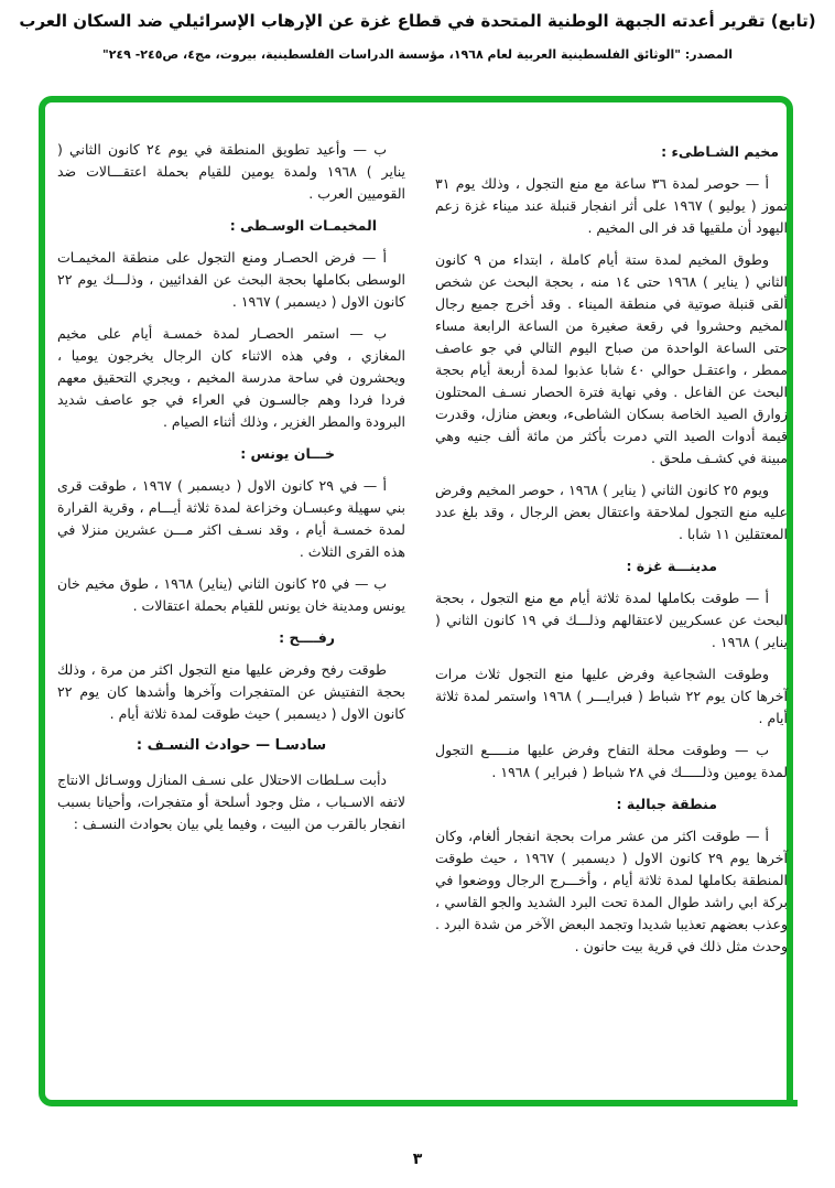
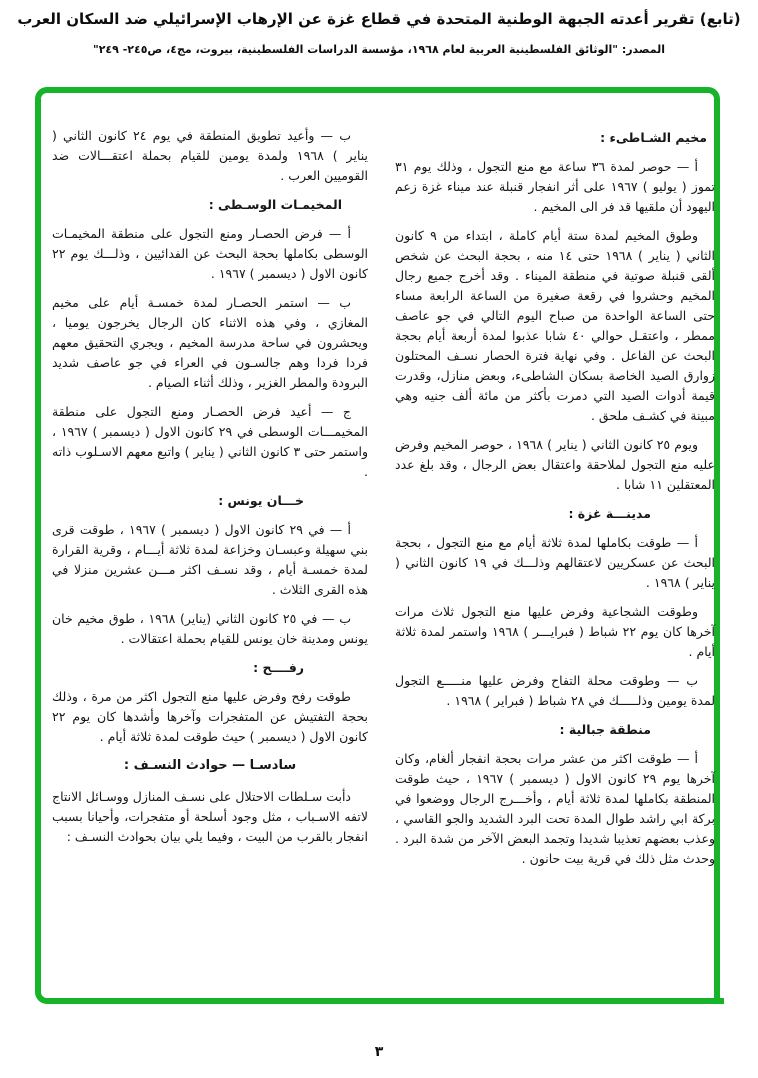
  (تابع) تقرير أعدته الجبهة الوطنية المتحدة في قطاع غزة عن الإرهاب الإسرائيلي ضد السكان العرب
  المصدر: "الوثائق الفلسطينية العربية لعام ١٩٦٨، مؤسسة الدراسات الفلسطينية، بيروت، مج٤، ص٢٤٥- ٢٤٩"
  مخيم الشـاطىء :
  أ — حوصر لمدة ٣٦ ساعة مع منع التجول ، وذلك يوم ٣١ تموز ( يوليو ) ١٩٦٧ على أثر انفجار قنبلة عند ميناء غزة زعم اليهود أن ملقيها قد فر الى المخيم .
  وطوق المخيم لمدة ستة أيام كاملة ، ابتداء من ٩ كانون الثاني ( يناير ) ١٩٦٨ حتى ١٤ منه ، بحجة البحث عن شخص ألقى قنبلة صوتية في منطقة الميناء . وقد أخرج جميع رجال المخيم وحشروا في رقعة صغيرة من الساعة الرابعة مساء حتى الساعة الواحدة من صباح اليوم التالي في جو عاصف ممطر ، واعتقـل حوالي ٤٠ شابا عذبوا لمدة أربعة أيام بحجة البحث عن الفاعل . وفي نهاية فترة الحصار نسـف المحتلون زوارق الصيد الخاصة بسكان الشاطىء، وبعض منازل، وقدرت قيمة أدوات الصيد التي دمرت بأكثر من مائة ألف جنيه وهي مبينة في كشـف ملحق .
  ويوم ٢٥ كانون الثاني ( يناير ) ١٩٦٨ ، حوصر المخيم وفرض عليه منع التجول لملاحقة واعتقال بعض الرجال ، وقد بلغ عدد المعتقلين ١١ شابا .
  مدينـــة غزة :
  أ — طوقت بكاملها لمدة ثلاثة أيام مع منع التجول ، بحجة البحث عن عسكريين لاعتقالهم وذلـــك في ١٩ كانون الثاني ( يناير ) ١٩٦٨ .
  وطوقت الشجاعية وفرض عليها منع التجول ثلاث مرات آخرها كان يوم ٢٢ شباط ( فبرايـــر ) ١٩٦٨ واستمر لمدة ثلاثة أيام .
  ب — وطوقت محلة التفاح وفرض عليها منـــــع التجول لمدة يومين وذلـــــك في ٢٨ شباط ( فبراير ) ١٩٦٨ .
  منطقة جبالية :
  أ — طوقت اكثر من عشر مرات بحجة انفجار ألغام، وكان آخرها يوم ٢٩ كانون الاول ( ديسمبر ) ١٩٦٧ ، حيث طوقت المنطقة بكاملها لمدة ثلاثة أيام ، وأخـــرج الرجال ووضعوا في بركة ابي راشد طوال المدة تحت البرد الشديد والجو القاسي ، وعذب بعضهم تعذيبا شديدا وتجمد البعض الآخر من شدة البرد . وحدث مثل ذلك في قرية بيت حانون .
  ب — وأعيد تطويق المنطقة في يوم ٢٤ كانون الثاني ( يناير ) ١٩٦٨ ولمدة يومين للقيام بحملة اعتقـــالات ضد القوميين العرب .
  المخيمـات الوسـطى :
  أ — فرض الحصـار ومنع التجول على منطقة المخيمـات الوسطى بكاملها بحجة البحث عن الفدائيين ، وذلـــك يوم ٢٢ كانون الاول ( ديسمبر ) ١٩٦٧ .
  ب — استمر الحصـار لمدة خمسـة أيام على مخيم المغازي ، وفي هذه الاثناء كان الرجال يخرجون يوميا ، ويحشرون في ساحة مدرسة المخيم ، ويجري التحقيق معهم فردا فردا وهم جالسـون في العراء في جو عاصف شديد البرودة والمطر الغزير ، وذلك أثناء الصيام .
+ ج — أعيد فرض الحصـار ومنع التجول على منطقة المخيمـــات الوسطى في ٢٩ كانون الاول ( ديسمبر ) ١٩٦٧ ، واستمر حتى ٣ كانون الثاني ( يناير ) واتبع معهم الاسـلوب ذاته .
  خـــان يونس :
  أ — في ٢٩ كانون الاول ( ديسمبر ) ١٩٦٧ ، طوقت قرى بني سهيلة وعبسـان وخزاعة لمدة ثلاثة أيـــام ، وقرية القرارة لمدة خمسـة أيام ، وقد نسـف اكثر مـــن عشرين منزلا في هذه القرى الثلاث .
  ب — في ٢٥ كانون الثاني (يناير) ١٩٦٨ ، طوق مخيم خان يونس ومدينة خان يونس للقيام بحملة اعتقالات .
  رفــــح :
  طوقت رفح وفرض عليها منع التجول اكثر من مرة ، وذلك بحجة التفتيش عن المتفجرات وآخرها وأشدها كان يوم ٢٢ كانون الاول ( ديسمبر ) حيث طوقت لمدة ثلاثة أيام .
  سادسـا — حوادث النسـف :
  دأبت سـلطات الاحتلال على نسـف المنازل ووسـائل الانتاج لاتفه الاسـباب ، مثل وجود أسلحة أو متفجرات، وأحيانا بسبب انفجار بالقرب من البيت ، وفيما يلي بيان بحوادث النسـف :
  ٣
